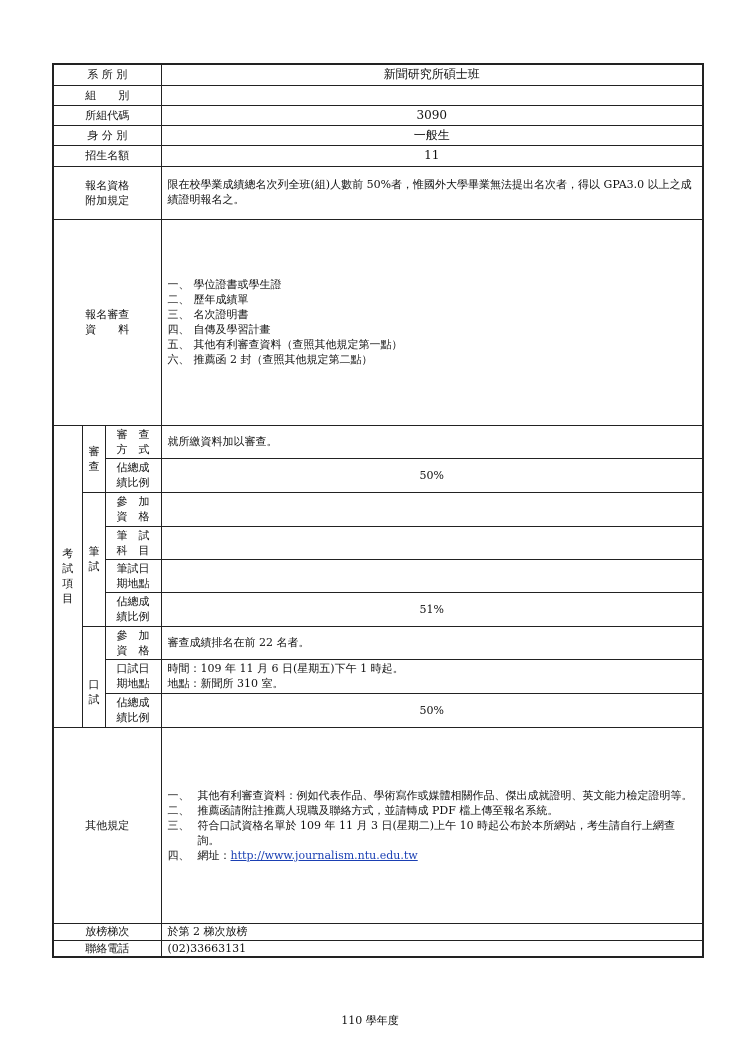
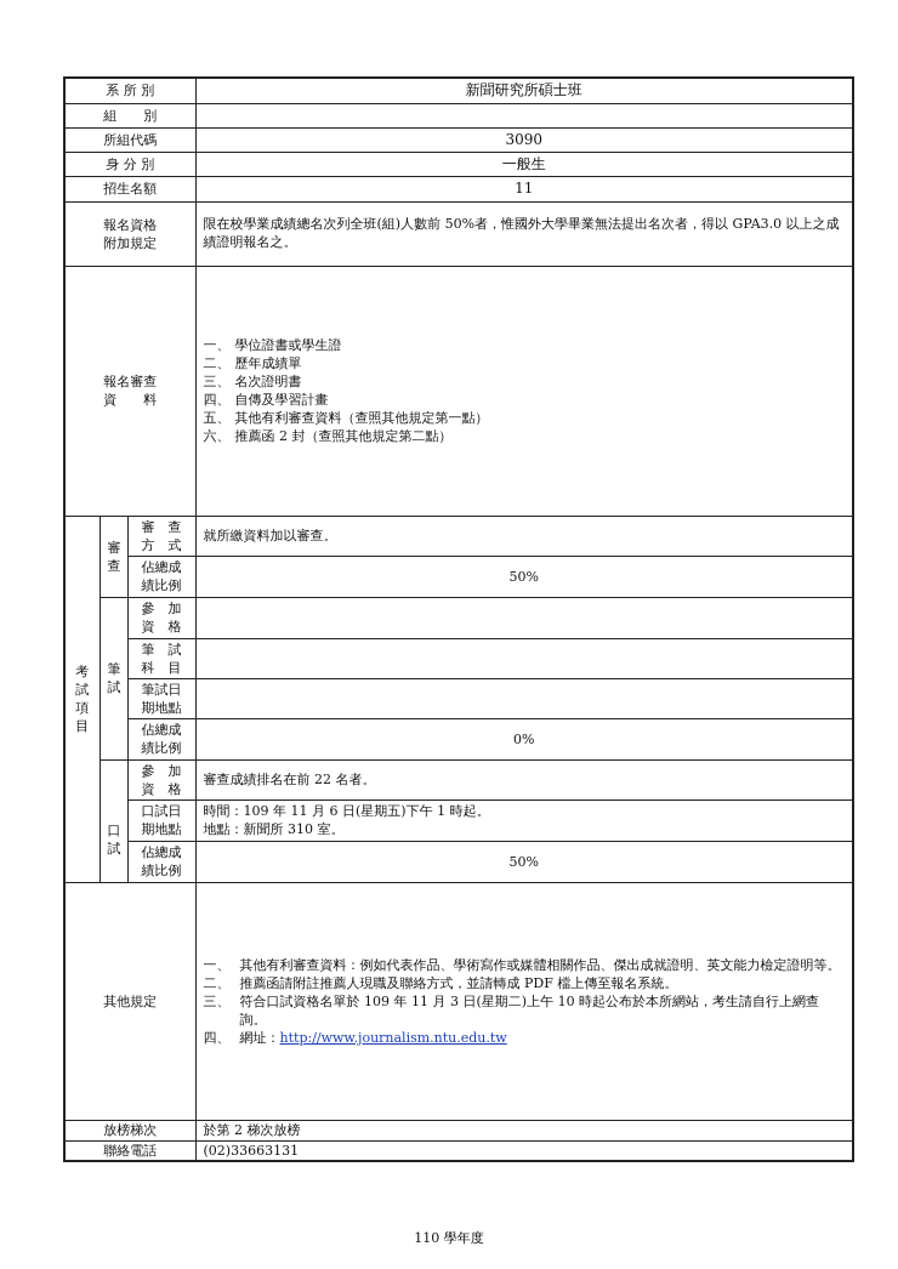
  系 所 別	新聞研究所碩士班
  組 別
  所組代碼	3090
  身 分 別	一般生
  招生名額	11
  報名資格 附加規定	限在校學業成績總名次列全班(組)人數前 50%者，惟國外大學畢業無法提出名次者，得以 GPA3.0 以上之成績證明報名之。
  報名審查 資 料	一、 學位證書或學生證 二、 歷年成績單 三、 名次證明書 四、 自傳及學習計畫 五、 其他有利審查資料（查照其他規定第一點） 六、 推薦函 2 封（查照其他規定第二點）
  考試項目	審查	審 查方 式	就所繳資料加以審查。
  佔總成績比例	50%
  筆試	參 加資 格
  筆 試科 目
  筆試日期地點
- 佔總成績比例	51%
+ 佔總成績比例	0%
  口試	參 加資 格	審查成績排名在前 22 名者。
  口試日期地點	時間：109 年 11 月 6 日(星期五)下午 1 時起。 地點：新聞所 310 室。
  佔總成績比例	50%
  其他規定	一、 其他有利審查資料：例如代表作品、學術寫作或媒體相關作品、傑出成就證明、英文能力檢定證明等。 二、 推薦函請附註推薦人現職及聯絡方式，並請轉成 PDF 檔上傳至報名系統。 三、 符合口試資格名單於 109 年 11 月 3 日(星期二)上午 10 時起公布於本所網站，考生請自行上網查詢。 四、 網址：http://www.journalism.ntu.edu.tw
  放榜梯次	於第 2 梯次放榜
  聯絡電話	(02)33663131
  110 學年度
